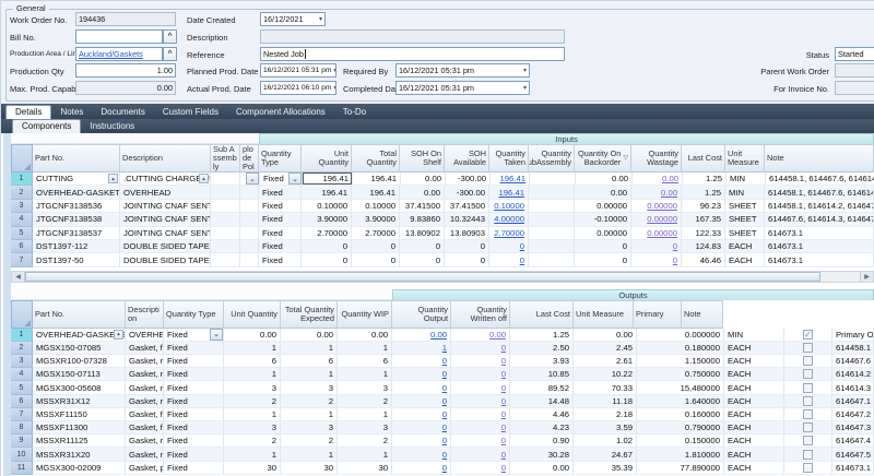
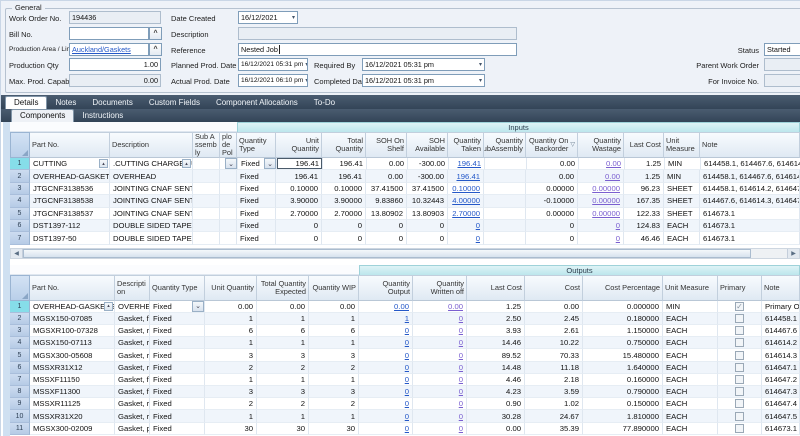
  General
  Work Order No.
  194436
  Bill No.
  Auckland/Gaskets
  Production Qty
  1.00
  Max. Prod. Capab
  0.00
  Date Created
  16/12/2021
  Description
  Reference
  Nested Job
  Planned Prod. Date
  Required By
  16/12/2021 05:31 pm
  Actual Prod. Date
  Completed Da
  16/12/2021 05:31 pm
  Status
  Started
  Parent Work Order
  For Invoice No.
  Details
  Notes
  Documents
  Custom Fields
  Component Allocations
  To-Do
  Components
  Instructions
  Inputs
  Part No.
  Description
  Sub Assembly
  Quantity Type
  Unit Quantity
  Total Quantity
  SOH On Shelf
  SOH Available
  Quantity Taken
  Quantity ubAssembly
  Quantity On Backorder
  Quantity Wastage
  Last Cost
  Unit Measure
  Note
  CUTTING
  .CUTTING CHARG
  Fixed
  196.41
  196.41
  0.00
  -300.00
  196.41
  0.00
  0.00
  1.25
  MIN
  614458.1, 614467.6, 61461
  OVERHEAD-GASKET
  OVERHEAD
  Fixed
  196.41
  196.41
  0.00
  -300.00
  196.41
  0.00
  0.00
  1.25
  MIN
  614458.1, 614467.6, 61461
  JTGCNF3138536
  JOINTING CNAF SEN
  Fixed
  0.10000
  0.10000
  37.41500
  37.41500
  0.10000
  0.00000
  0.00000
  96.23
  SHEET
  614458.1, 614614.2, 61464
  JTGCNF3138538
  JOINTING CNAF SEN
  Fixed
  3.90000
  3.90000
  9.83860
  10.32443
  4.00000
  -0.10000
  0.00000
  167.35
  SHEET
  614467.6, 614614.3, 61464
  JTGCNF3138537
  JOINTING CNAF SEN
  Fixed
  2.70000
  2.70000
  13.80902
  13.80903
  2.70000
  0.00000
  0.00000
  122.33
  SHEET
  614673.1
  DST1397-112
  DOUBLE SIDED TAPE
  Fixed
  0
  0
  0
  0
  0
  0
  0
  124.83
  EACH
  614673.1
  DST1397-50
  DOUBLE SIDED TAPE
  Fixed
  0
  0
  0
  0
  0
  0
  0
  46.46
  EACH
  614673.1
  Outputs
  Part No.
  Description
  Quantity Type
  Unit Quantity
  Total Quantity Expected
  Quantity WIP
  Quantity Output
  Quantity Written off
  Last Cost
+ Cost
+ Cost Percentage
  Unit Measure
  Primary
  Note
  OVERHEAD-GASKE
  OVERHE
  Fixed
  0.00
  0.00
  0.00
  0.00
  0.00
  1.25
  0.00
  0.000000
  MIN
  ✓
  Primary O
  MGSX150-07085
  Gasket, f
  Fixed
  1
  1
  1
  1
  0
  2.50
  2.45
  0.180000
  EACH
  614458.1
  MGSXR100-07328
  Gasket, r
  Fixed
  6
  6
  6
  0
  0
  3.93
  2.61
  1.150000
  EACH
  614467.6
  MGSX150-07113
  Gasket, r
  Fixed
  1
  1
  1
  0
  0
- 10.85
+ 14.46
  10.22
  0.750000
  EACH
  614614.2
  MGSX300-05608
  Gasket, r
  Fixed
  3
  3
  3
  0
  0
  89.52
  70.33
  15.480000
  EACH
  614614.3
  MSSXR31X12
  Gasket, r
  Fixed
  2
  2
  2
  0
  0
  14.48
  11.18
  1.640000
  EACH
  614647.1
  MSSXF11150
  Gasket, f
  Fixed
  1
  1
  1
  0
  0
  4.46
  2.18
  0.160000
  EACH
  614647.2
  MSSXF11300
  Gasket, f
  Fixed
  3
  3
  3
  0
  0
  4.23
  3.59
  0.790000
  EACH
  614647.3
  MSSXR11125
  Gasket, r
  Fixed
  2
  2
  2
  0
  0
  0.90
  1.02
  0.150000
  EACH
  614647.4
  MSSXR31X20
  Gasket, r
  Fixed
  1
  1
  1
  0
  0
  30.28
  24.67
  1.810000
  EACH
  614647.5
  MGSX300-02009
  Gasket, p
  Fixed
  30
  30
  30
  0
  0
  0.00
  35.39
  77.890000
  EACH
  614673.1
